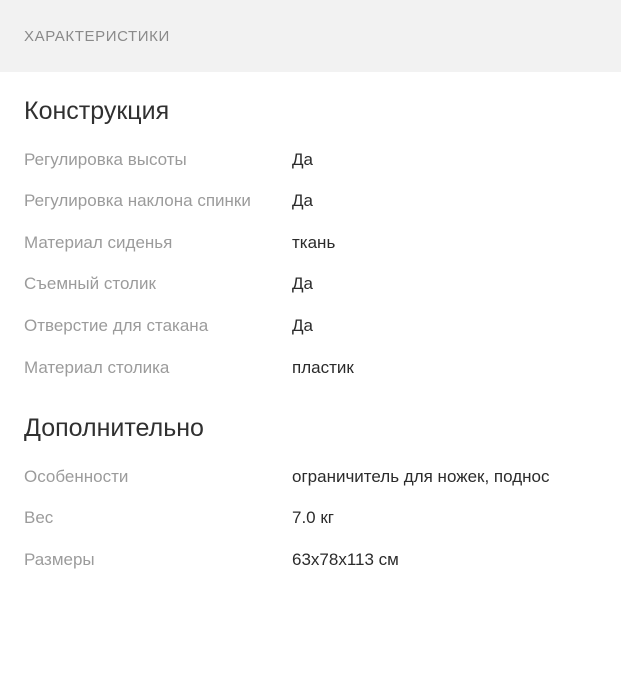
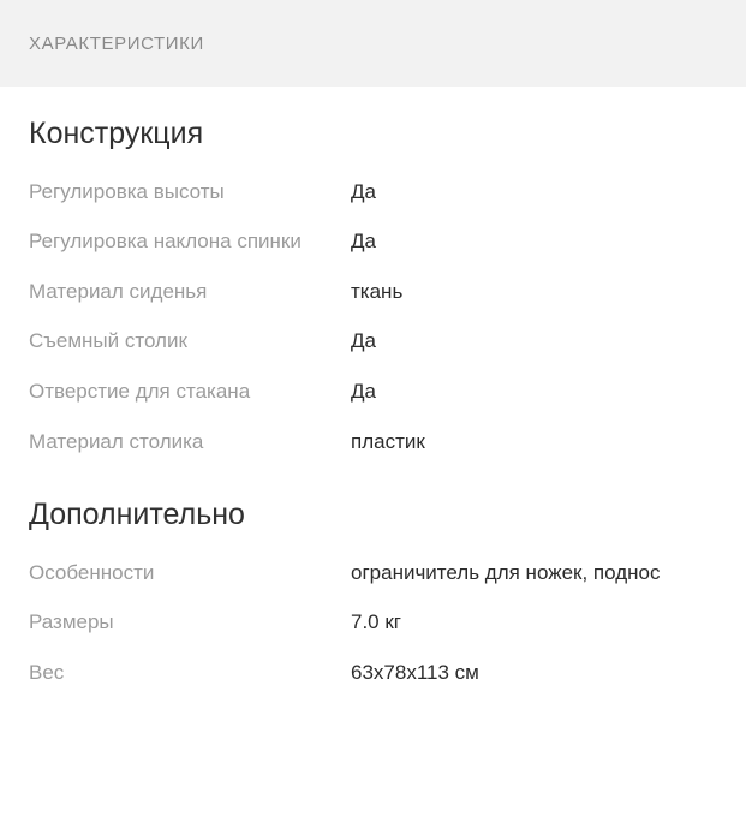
  ХАРАКТЕРИСТИКИ
  Конструкция
  Регулировка высоты
  Да
  Регулировка наклона спинки
  Да
  Материал сиденья
  ткань
  Съемный столик
  Да
  Отверстие для стакана
  Да
  Материал столика
  пластик
  Дополнительно
  Особенности
  ограничитель для ножек, поднос
- Вес
+ Размеры
  7.0 кг
- Размеры
+ Вес
  63x78x113 см
